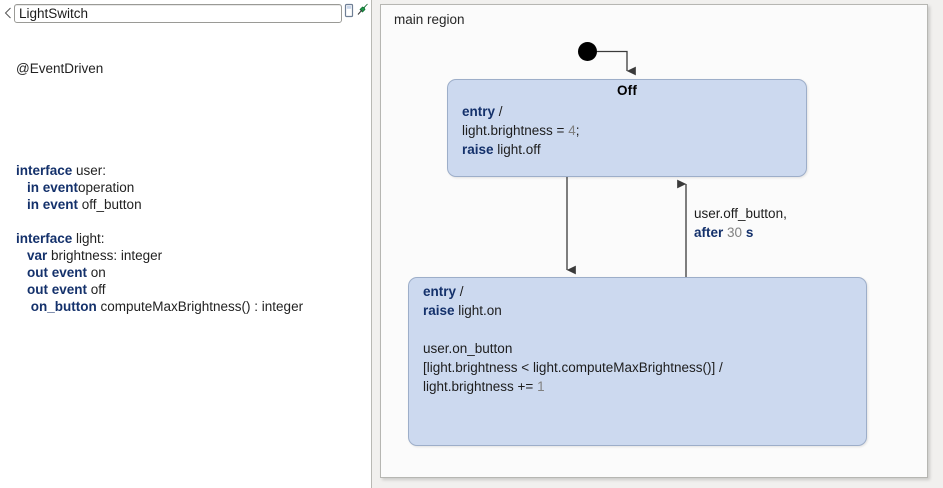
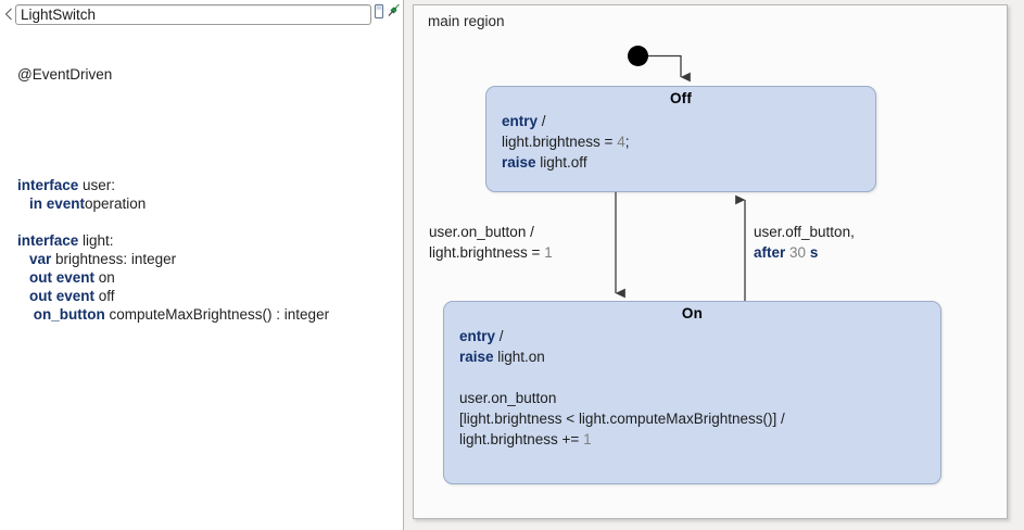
  LightSwitch
  @EventDriven
  interface user:
  in eventoperation
- in event off_button
  interface light:
  var brightness: integer
  out event on
  out event off
  on_button computeMaxBrightness() : integer
  main region
  Off
  entry /
  light.brightness = 4;
  raise light.off
+ On
  entry /
  raise light.on
  user.on_button
  [light.brightness < light.computeMaxBrightness()] /
  light.brightness += 1
+ user.on_button /
+ light.brightness = 1
  user.off_button,
  after 30 s
